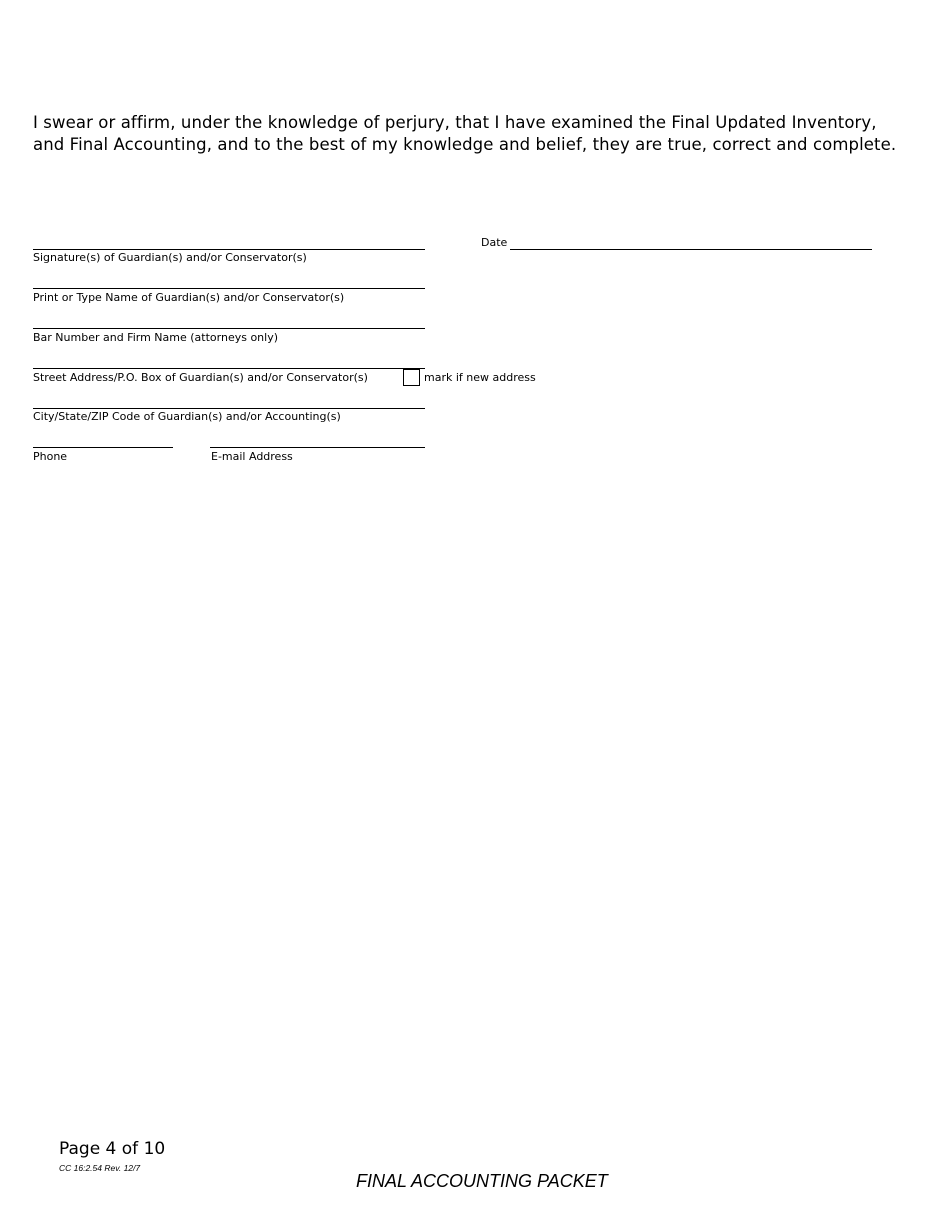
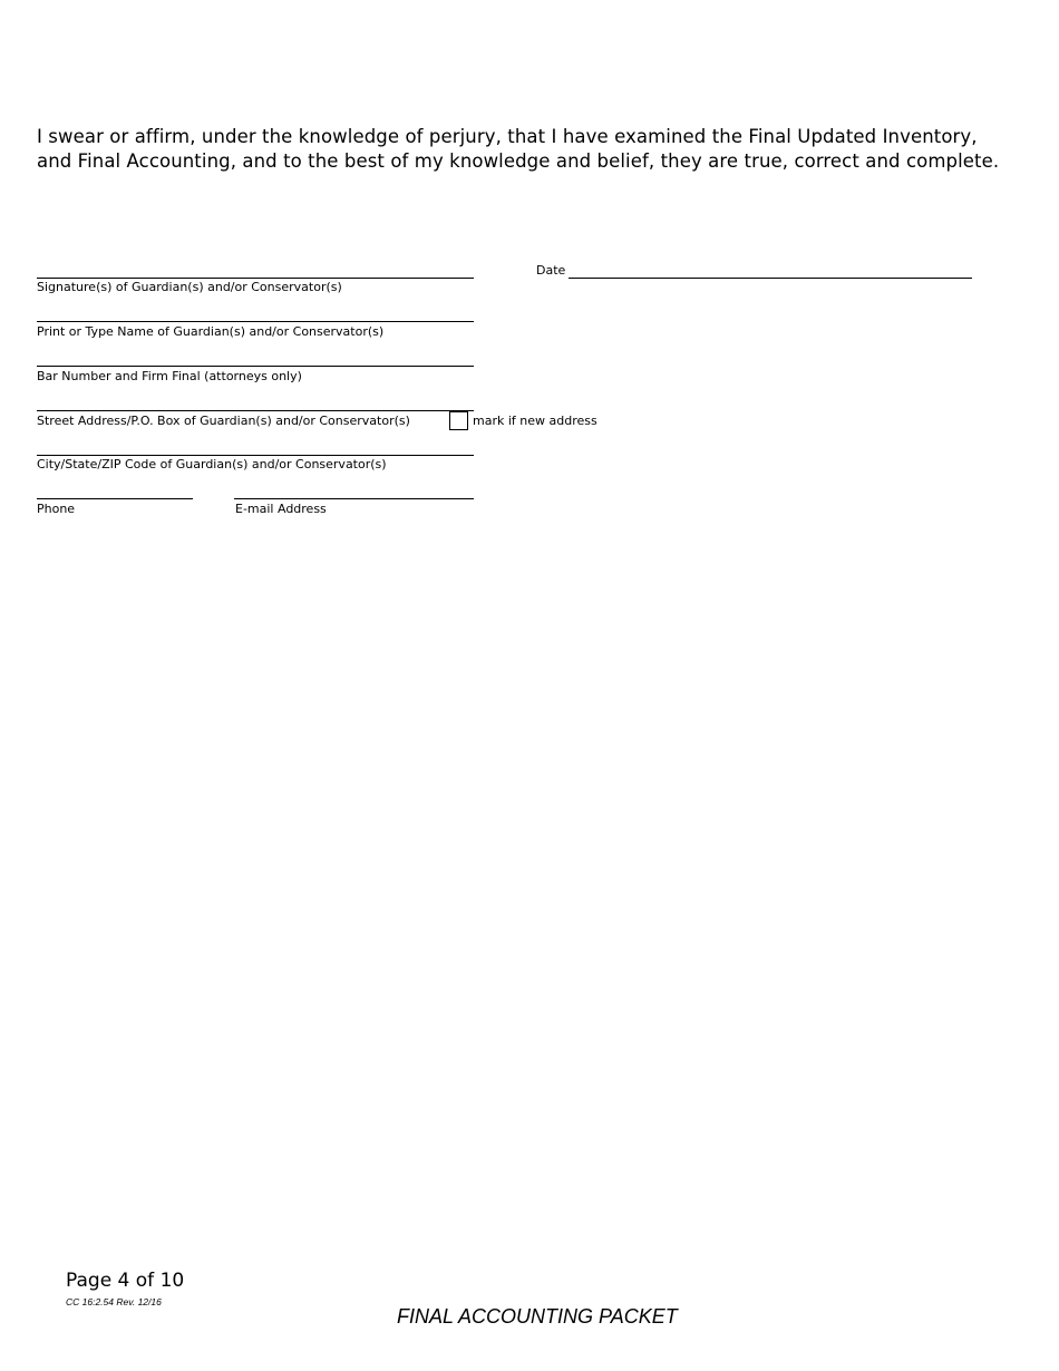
  I swear or affirm, under the knowledge of perjury, that I have examined the Final Updated Inventory, and Final Accounting, and to the best of my knowledge and belief, they are true, correct and complete.
  Signature(s) of Guardian(s) and/or Conservator(s)
  Date
  Print or Type Name of Guardian(s) and/or Conservator(s)
- Bar Number and Firm Name (attorneys only)
+ Bar Number and Firm Final (attorneys only)
  Street Address/P.O. Box of Guardian(s) and/or Conservator(s)
  mark if new address
- City/State/ZIP Code of Guardian(s) and/or Accounting(s)
+ City/State/ZIP Code of Guardian(s) and/or Conservator(s)
  Phone
  E-mail Address
  Page 4 of 10
- CC 16:2.54 Rev. 12/7
+ CC 16:2.54 Rev. 12/16
  FINAL ACCOUNTING PACKET
